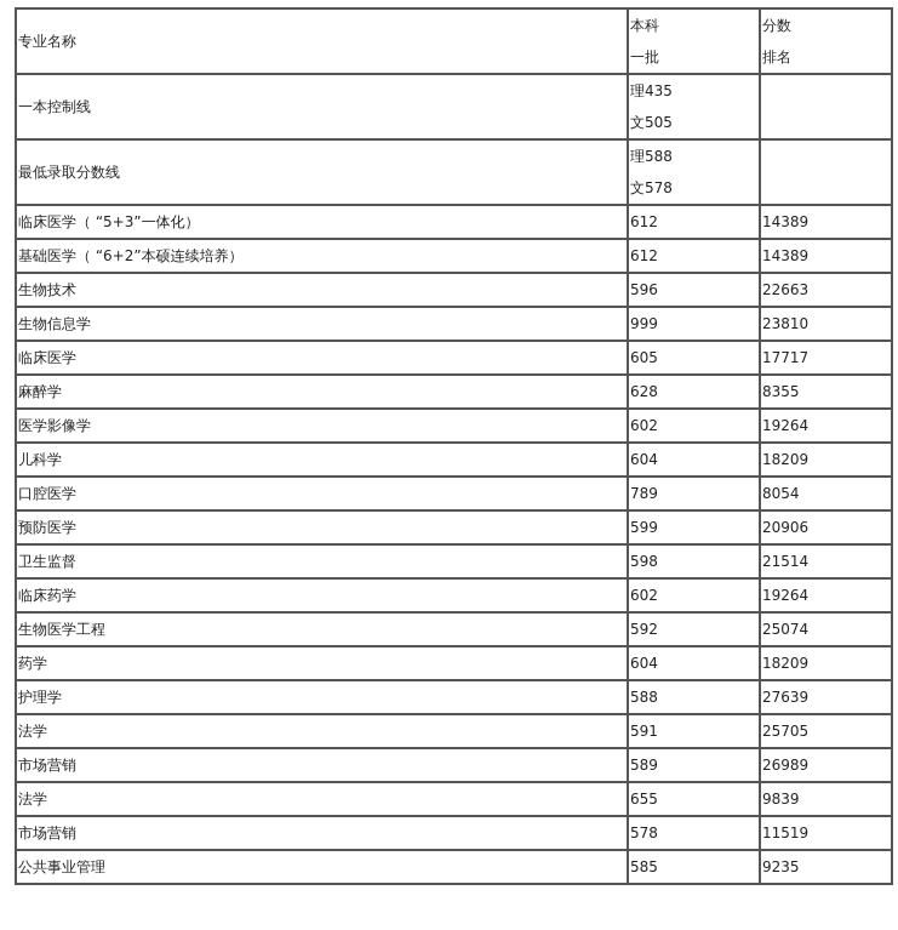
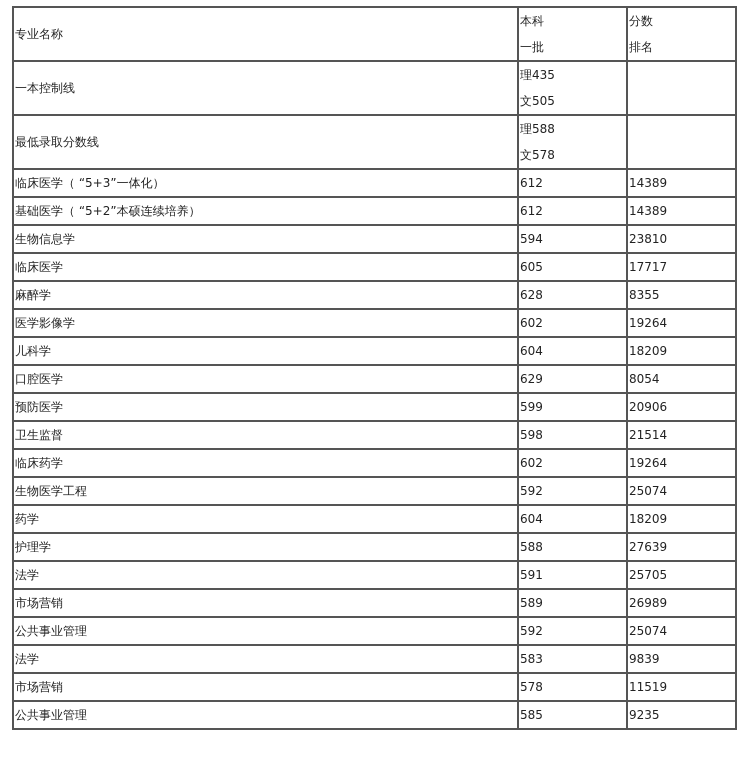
  专业名称	本科 一批	分数 排名
  一本控制线	理435 文505
  最低录取分数线	理588 文578
  临床医学（ “5+3”一体化）	612	14389
- 基础医学（ “6+2”本硕连续培养）	612	14389
+ 基础医学（ “5+2”本硕连续培养）	612	14389
- 生物技术	596	22663
- 生物信息学	999	23810
+ 生物信息学	594	23810
  临床医学	605	17717
  麻醉学	628	8355
  医学影像学	602	19264
  儿科学	604	18209
- 口腔医学	789	8054
+ 口腔医学	629	8054
  预防医学	599	20906
  卫生监督	598	21514
  临床药学	602	19264
  生物医学工程	592	25074
  药学	604	18209
  护理学	588	27639
  法学	591	25705
  市场营销	589	26989
+ 公共事业管理	592	25074
- 法学	655	9839
+ 法学	583	9839
  市场营销	578	11519
  公共事业管理	585	9235
